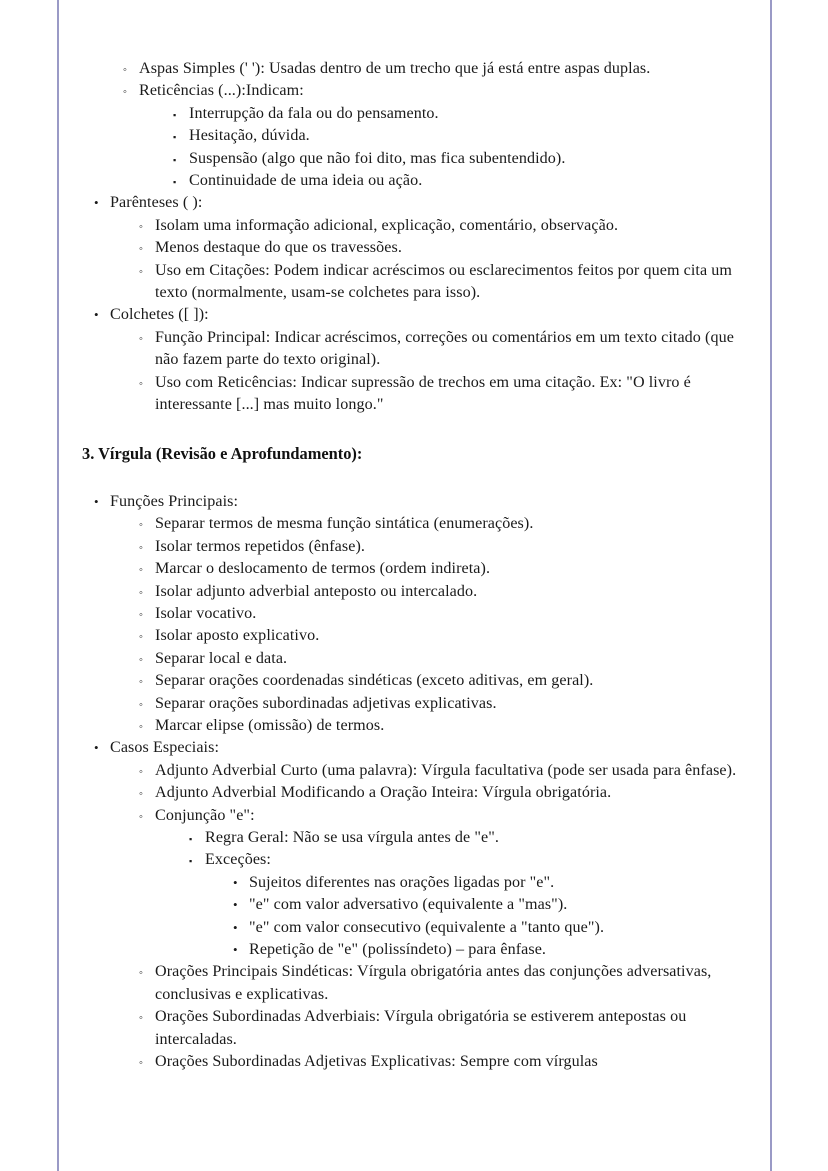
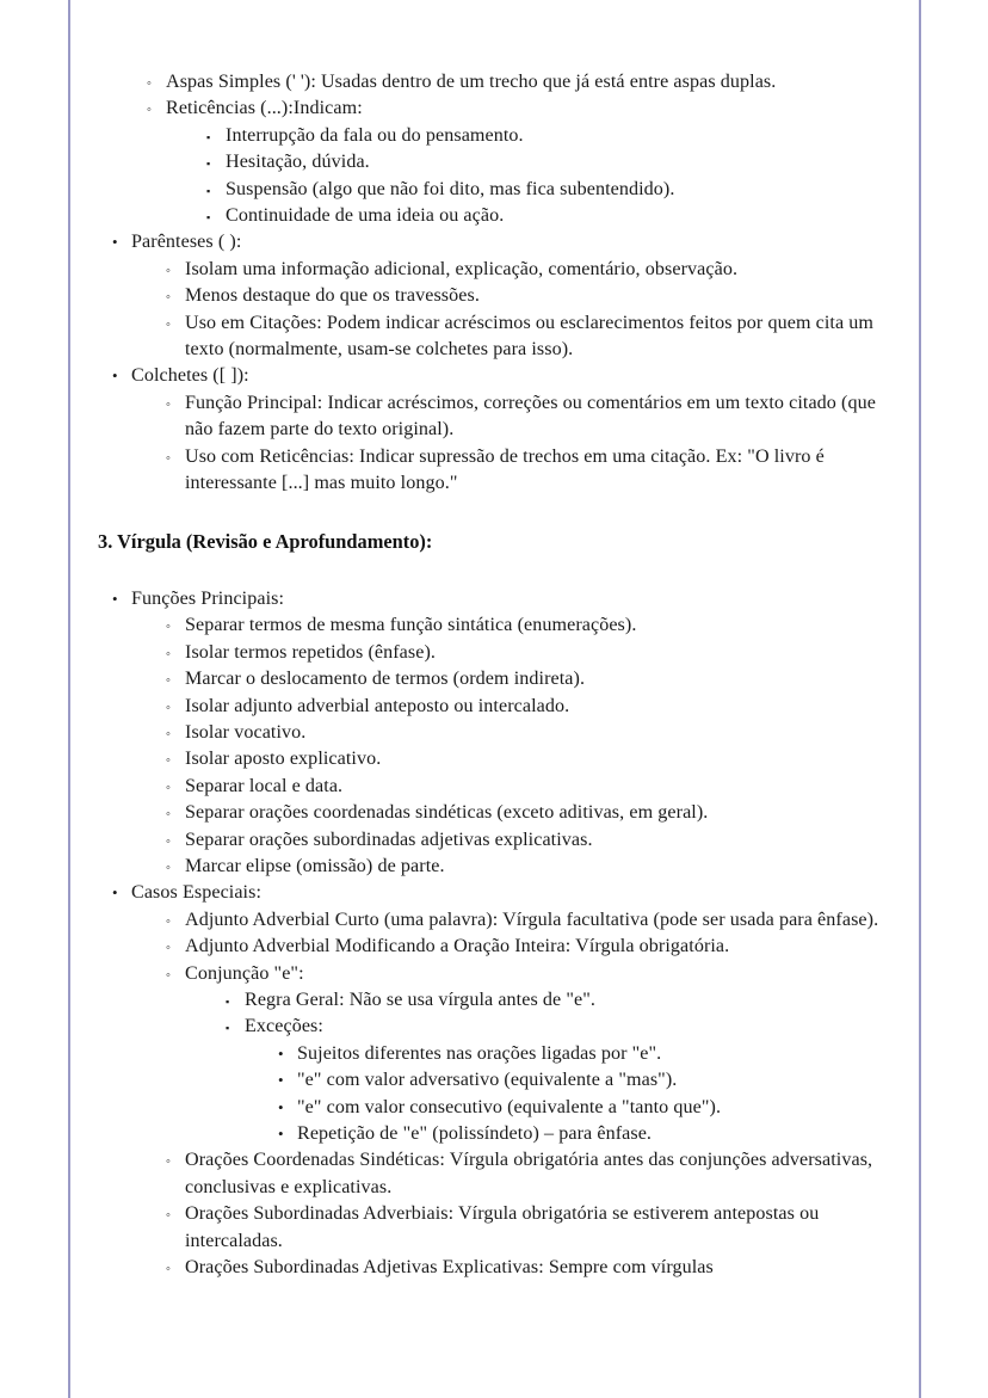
  ◦
  Aspas Simples (' '): Usadas dentro de um trecho que já está entre aspas duplas.
  ◦
  Reticências (...):Indicam:
  ▪
  Interrupção da fala ou do pensamento.
  ▪
  Hesitação, dúvida.
  ▪
  Suspensão (algo que não foi dito, mas fica subentendido).
  ▪
  Continuidade de uma ideia ou ação.
  •
  Parênteses ( ):
  ◦
  Isolam uma informação adicional, explicação, comentário, observação.
  ◦
  Menos destaque do que os travessões.
  ◦
  Uso em Citações: Podem indicar acréscimos ou esclarecimentos feitos por quem cita um texto (normalmente, usam-se colchetes para isso).
  •
  Colchetes ([ ]):
  ◦
  Função Principal: Indicar acréscimos, correções ou comentários em um texto citado (que não fazem parte do texto original).
  ◦
  Uso com Reticências: Indicar supressão de trechos em uma citação. Ex: "O livro é interessante [...] mas muito longo."
  3. Vírgula (Revisão e Aprofundamento):
  •
  Funções Principais:
  ◦
  Separar termos de mesma função sintática (enumerações).
  ◦
  Isolar termos repetidos (ênfase).
  ◦
  Marcar o deslocamento de termos (ordem indireta).
  ◦
  Isolar adjunto adverbial anteposto ou intercalado.
  ◦
  Isolar vocativo.
  ◦
  Isolar aposto explicativo.
  ◦
  Separar local e data.
  ◦
  Separar orações coordenadas sindéticas (exceto aditivas, em geral).
  ◦
  Separar orações subordinadas adjetivas explicativas.
  ◦
- Marcar elipse (omissão) de termos.
+ Marcar elipse (omissão) de parte.
  •
  Casos Especiais:
  ◦
  Adjunto Adverbial Curto (uma palavra): Vírgula facultativa (pode ser usada para ênfase).
  ◦
  Adjunto Adverbial Modificando a Oração Inteira: Vírgula obrigatória.
  ◦
  Conjunção "e":
  ▪
  Regra Geral: Não se usa vírgula antes de "e".
  ▪
  Exceções:
  •
  Sujeitos diferentes nas orações ligadas por "e".
  •
  "e" com valor adversativo (equivalente a "mas").
  •
  "e" com valor consecutivo (equivalente a "tanto que").
  •
  Repetição de "e" (polissíndeto) – para ênfase.
  ◦
- Orações Principais Sindéticas: Vírgula obrigatória antes das conjunções adversativas, conclusivas e explicativas.
+ Orações Coordenadas Sindéticas: Vírgula obrigatória antes das conjunções adversativas, conclusivas e explicativas.
  ◦
  Orações Subordinadas Adverbiais: Vírgula obrigatória se estiverem antepostas ou intercaladas.
  ◦
  Orações Subordinadas Adjetivas Explicativas: Sempre com vírgulas
